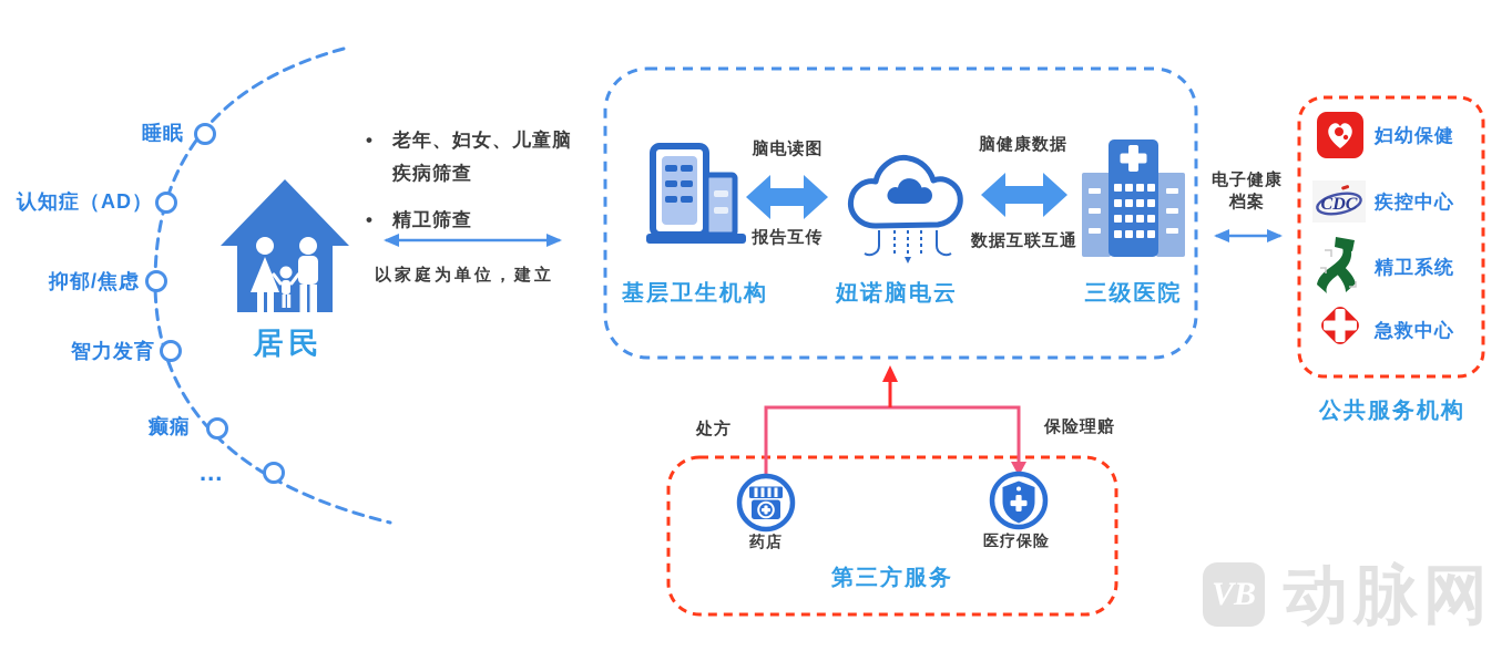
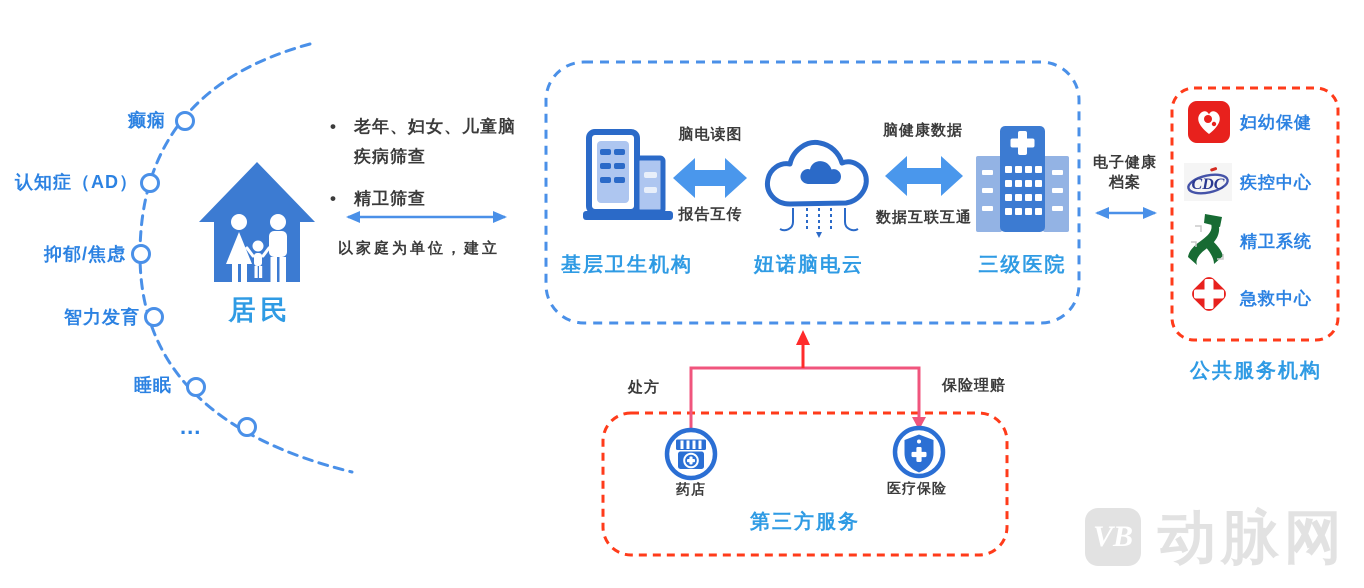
- 睡眠
+ 癫痫
  认知症（AD）
  抑郁/焦虑
  智力发育
- 癫痫
+ 睡眠
  ...
  居民
  •
  老年、妇女、儿童脑
  疾病筛查
  •
  精卫筛查
  以家庭为单位，建立
  基层卫生机构
  脑电读图
  报告互传
  妞诺脑电云
  脑健康数据
  数据互联互通
  三级医院
  电子健康
  档案
  妇幼保健
  CDC
  疾控中心
  精卫系统
  急救中心
  公共服务机构
  处方
  保险理赔
  药店
  医疗保险
  第三方服务
  VB
  动脉网
